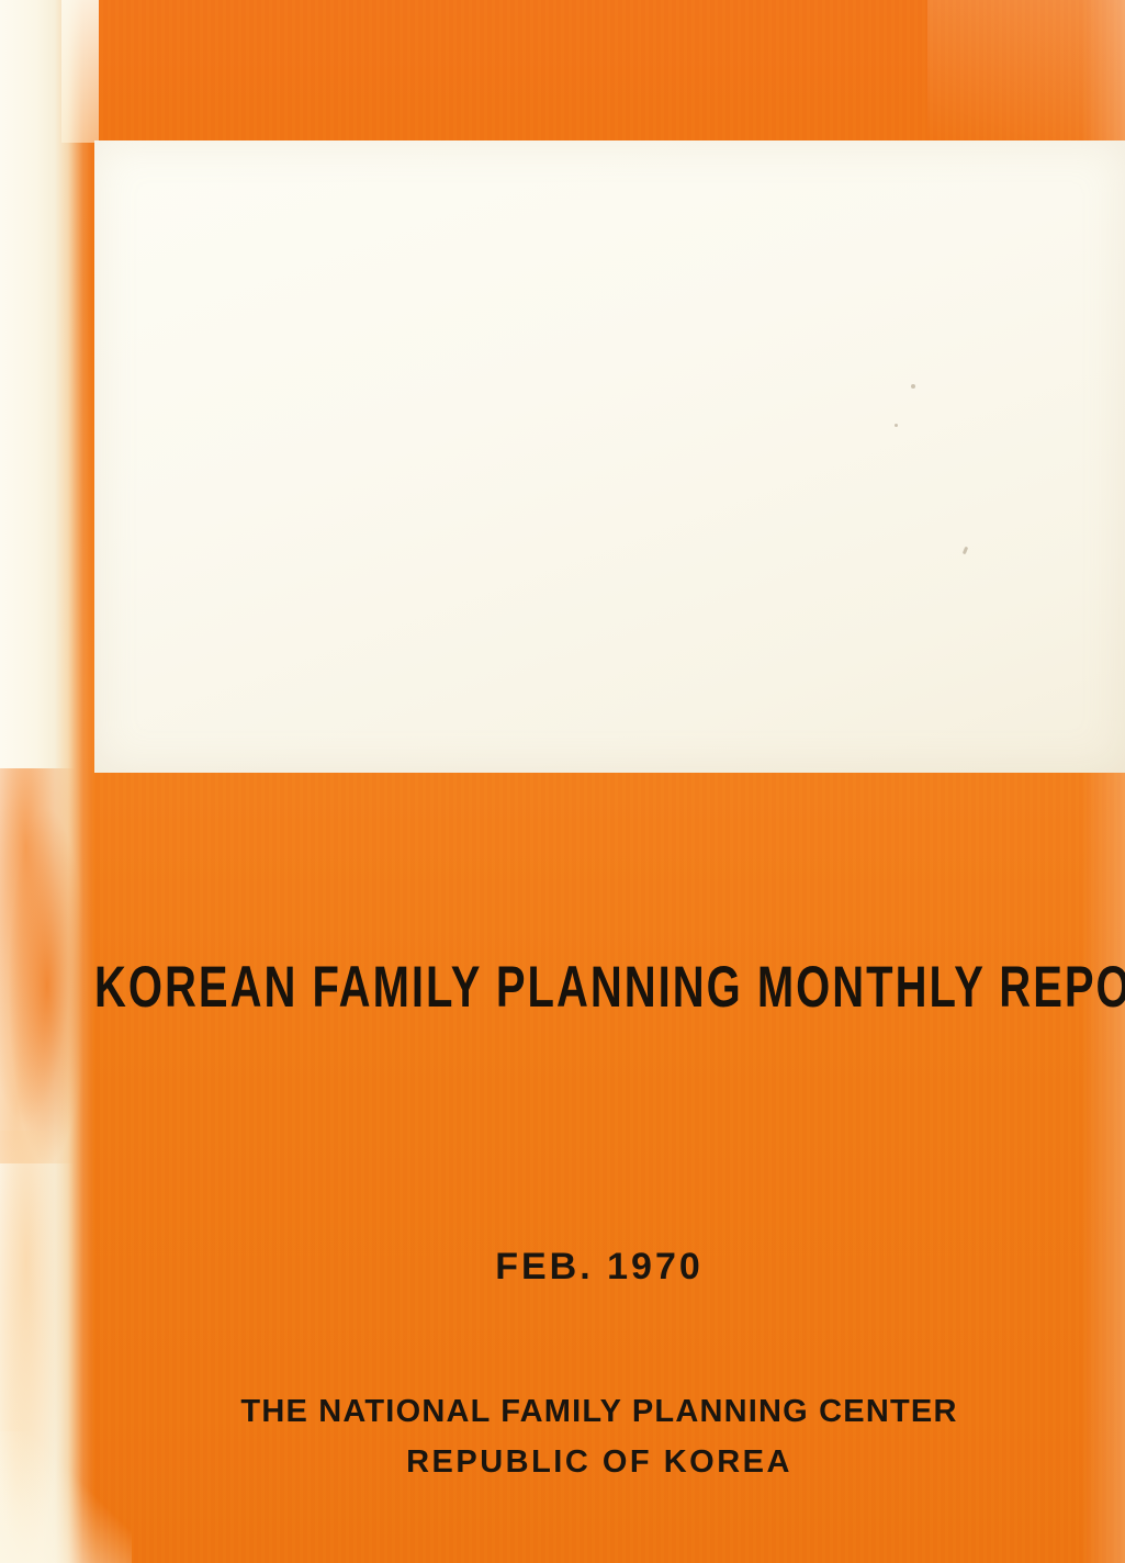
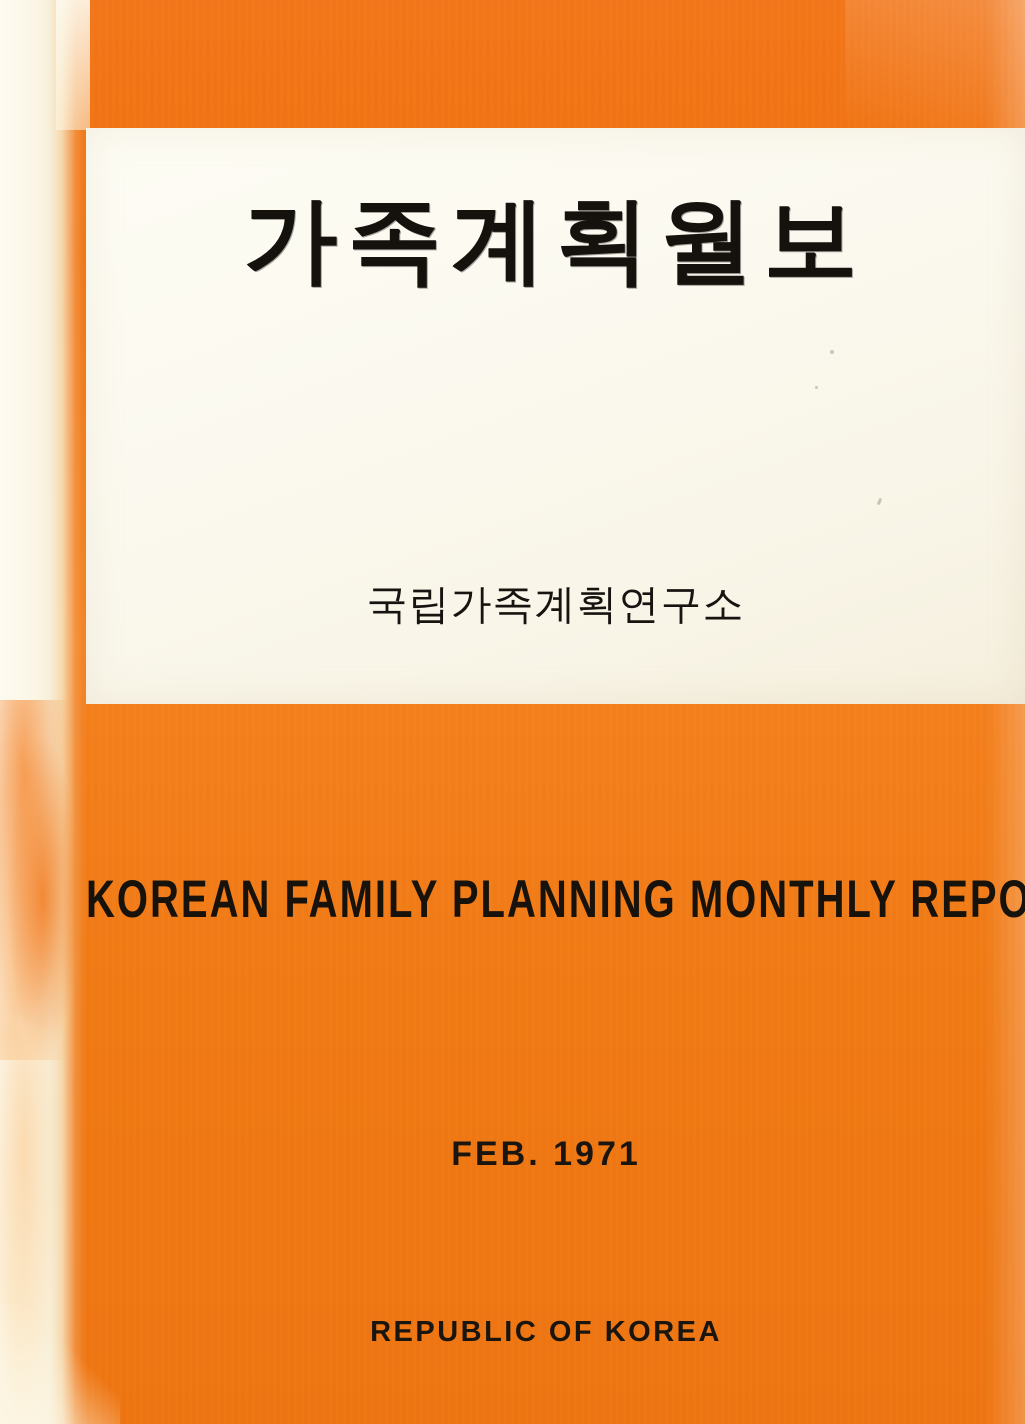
+ 가족계획월보
+ 국립가족계획연구소
  KOREAN FAMILY PLANNING MONTHLY REPO
- FEB. 1970
+ FEB. 1971
- THE NATIONAL FAMILY PLANNING CENTER
  REPUBLIC OF KOREA
